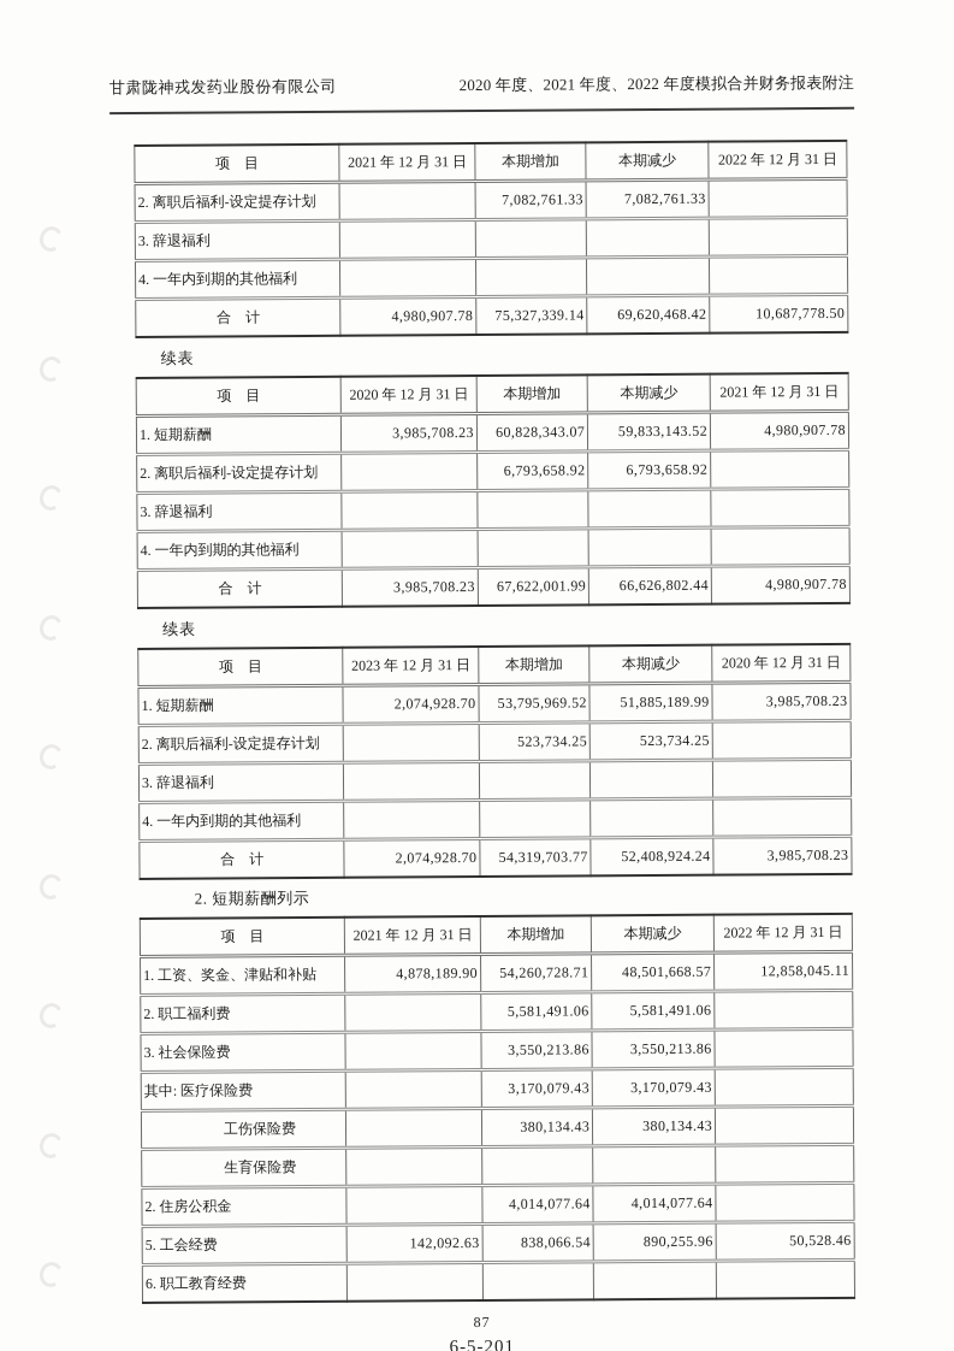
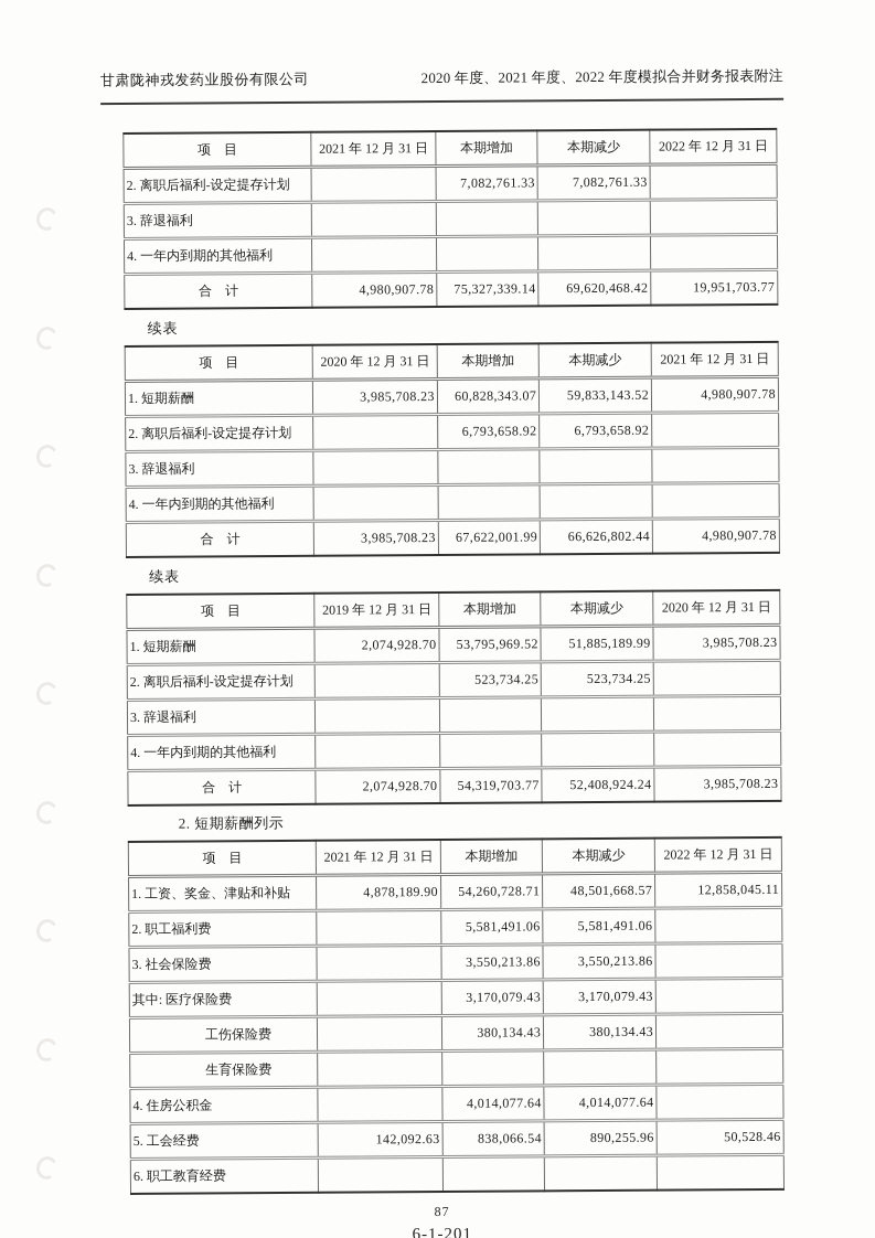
  甘肃陇神戎发药业股份有限公司
  2020 年度、2021 年度、2022 年度模拟合并财务报表附注
  项 目	2021 年 12 月 31 日	本期增加	本期减少	2022 年 12 月 31 日
  2. 离职后福利-设定提存计划		7,082,761.33	7,082,761.33
  3. 辞退福利
  4. 一年内到期的其他福利
- 合 计	4,980,907.78	75,327,339.14	69,620,468.42	10,687,778.50
+ 合 计	4,980,907.78	75,327,339.14	69,620,468.42	19,951,703.77
  续表
  项 目	2020 年 12 月 31 日	本期增加	本期减少	2021 年 12 月 31 日
  1. 短期薪酬	3,985,708.23	60,828,343.07	59,833,143.52	4,980,907.78
  2. 离职后福利-设定提存计划		6,793,658.92	6,793,658.92
  3. 辞退福利
  4. 一年内到期的其他福利
  合 计	3,985,708.23	67,622,001.99	66,626,802.44	4,980,907.78
  续表
- 项 目	2023 年 12 月 31 日	本期增加	本期减少	2020 年 12 月 31 日
+ 项 目	2019 年 12 月 31 日	本期增加	本期减少	2020 年 12 月 31 日
  1. 短期薪酬	2,074,928.70	53,795,969.52	51,885,189.99	3,985,708.23
  2. 离职后福利-设定提存计划		523,734.25	523,734.25
  3. 辞退福利
  4. 一年内到期的其他福利
  合 计	2,074,928.70	54,319,703.77	52,408,924.24	3,985,708.23
  2. 短期薪酬列示
  项 目	2021 年 12 月 31 日	本期增加	本期减少	2022 年 12 月 31 日
  1. 工资、奖金、津贴和补贴	4,878,189.90	54,260,728.71	48,501,668.57	12,858,045.11
  2. 职工福利费		5,581,491.06	5,581,491.06
  3. 社会保险费		3,550,213.86	3,550,213.86
  其中: 医疗保险费		3,170,079.43	3,170,079.43
  工伤保险费		380,134.43	380,134.43
  生育保险费
- 2. 住房公积金		4,014,077.64	4,014,077.64
+ 4. 住房公积金		4,014,077.64	4,014,077.64
  5. 工会经费	142,092.63	838,066.54	890,255.96	50,528.46
  6. 职工教育经费
  87
- 6-5-201
+ 6-1-201
